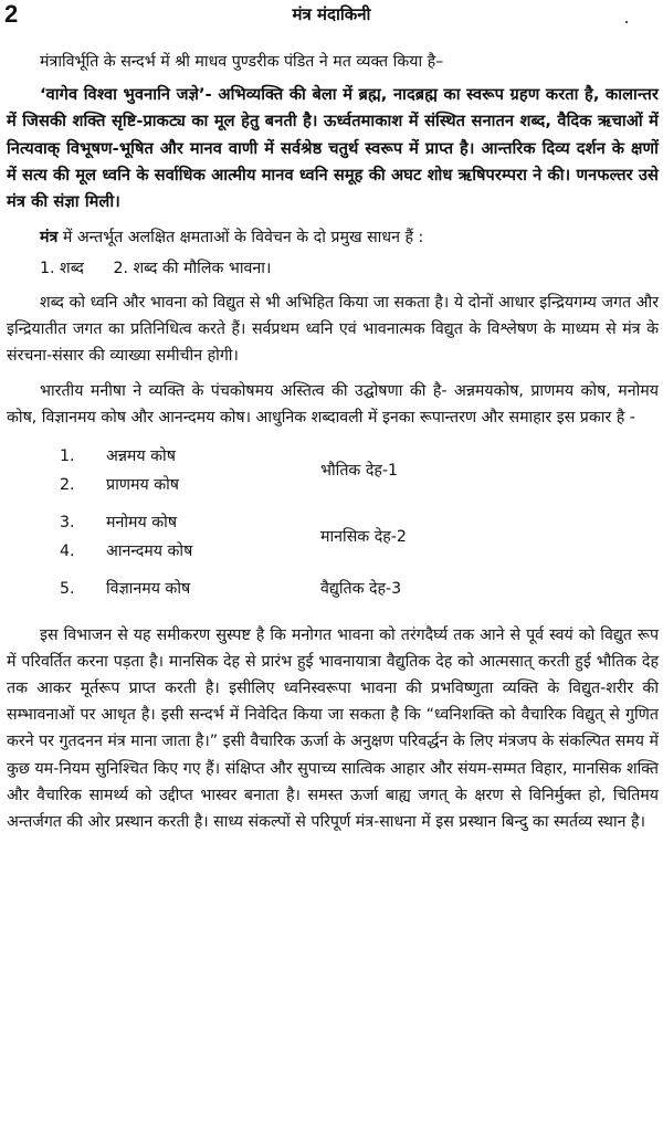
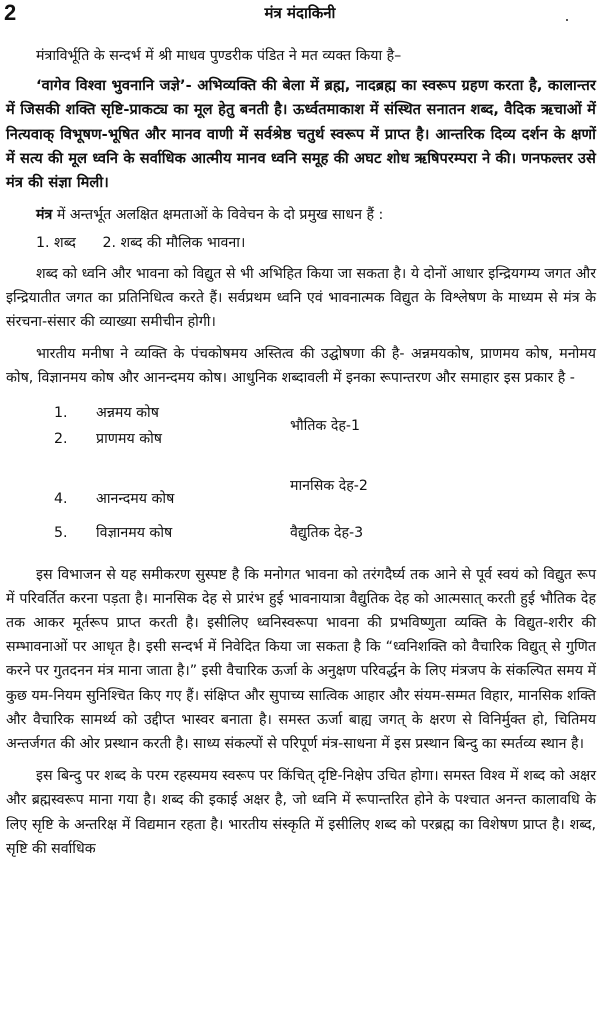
  2
  मंत्र मंदाकिनी
  मंत्राविर्भूति के सन्दर्भ में श्री माधव पुण्डरीक पंडित ने मत व्यक्त किया है–
  ‘वागेव विश्वा भुवनानि जज्ञे’- अभिव्यक्ति की बेला में ब्रह्म, नादब्रह्म का स्वरूप ग्रहण करता है, कालान्तर में जिसकी शक्ति सृष्टि-प्राकट्य का मूल हेतु बनती है। ऊर्ध्वतमाकाश में संस्थित सनातन शब्द, वैदिक ऋचाओं में नित्यवाक् विभूषण-भूषित और मानव वाणी में सर्वश्रेष्ठ चतुर्थ स्वरूप में प्राप्त है। आन्तरिक दिव्य दर्शन के क्षणों में सत्य की मूल ध्वनि के सर्वाधिक आत्मीय मानव ध्वनि समूह की अघट शोध ऋषिपरम्परा ने की। णनफल्तर उसे मंत्र की संज्ञा मिली।
  मंत्र में अन्तर्भूत अलक्षित क्षमताओं के विवेचन के दो प्रमुख साधन हैं :
  1. शब्द 2. शब्द की मौलिक भावना।
  शब्द को ध्वनि और भावना को विद्युत से भी अभिहित किया जा सकता है। ये दोनों आधार इन्द्रियगम्य जगत और इन्द्रियातीत जगत का प्रतिनिधित्व करते हैं। सर्वप्रथम ध्वनि एवं भावनात्मक विद्युत के विश्लेषण के माध्यम से मंत्र के संरचना-संसार की व्याख्या समीचीन होगी।
  भारतीय मनीषा ने व्यक्ति के पंचकोषमय अस्तित्व की उद्घोषणा की है- अन्नमयकोष, प्राणमय कोष, मनोमय कोष, विज्ञानमय कोष और आनन्दमय कोष। आधुनिक शब्दावली में इनका रूपान्तरण और समाहार इस प्रकार है -
  1. अन्नमय कोष
  2. प्राणमय कोष
- 3. मनोमय कोष
  4. आनन्दमय कोष
  5. विज्ञानमय कोष
  भौतिक देह-1
  मानसिक देह-2
  वैद्युतिक देह-3
  इस विभाजन से यह समीकरण सुस्पष्ट है कि मनोगत भावना को तरंगदैर्घ्य तक आने से पूर्व स्वयं को विद्युत रूप में परिवर्तित करना पड़ता है। मानसिक देह से प्रारंभ हुई भावनायात्रा वैद्युतिक देह को आत्मसात् करती हुई भौतिक देह तक आकर मूर्तरूप प्राप्त करती है। इसीलिए ध्वनिस्वरूपा भावना की प्रभविष्णुता व्यक्ति के विद्युत-शरीर की सम्भावनाओं पर आधृत है। इसी सन्दर्भ में निवेदित किया जा सकता है कि “ध्वनिशक्ति को वैचारिक विद्युत् से गुणित करने पर गुतदनन मंत्र माना जाता है।” इसी वैचारिक ऊर्जा के अनुक्षण परिवर्द्धन के लिए मंत्रजप के संकल्पित समय में कुछ यम-नियम सुनिश्चित किए गए हैं। संक्षिप्त और सुपाच्य सात्विक आहार और संयम-सम्मत विहार, मानसिक शक्ति और वैचारिक सामर्थ्य को उद्दीप्त भास्वर बनाता है। समस्त ऊर्जा बाह्य जगत् के क्षरण से विनिर्मुक्त हो, चितिमय अन्तर्जगत की ओर प्रस्थान करती है। साध्य संकल्पों से परिपूर्ण मंत्र-साधना में इस प्रस्थान बिन्दु का स्मर्तव्य स्थान है।
+ इस बिन्दु पर शब्द के परम रहस्यमय स्वरूप पर किंचित् दृष्टि-निक्षेप उचित होगा। समस्त विश्व में शब्द को अक्षर और ब्रह्मस्वरूप माना गया है। शब्द की इकाई अक्षर है, जो ध्वनि में रूपान्तरित होने के पश्चात अनन्त कालावधि के लिए सृष्टि के अन्तरिक्ष में विद्यमान रहता है। भारतीय संस्कृति में इसीलिए शब्द को परब्रह्म का विशेषण प्राप्त है। शब्द, सृष्टि की सर्वाधिक
